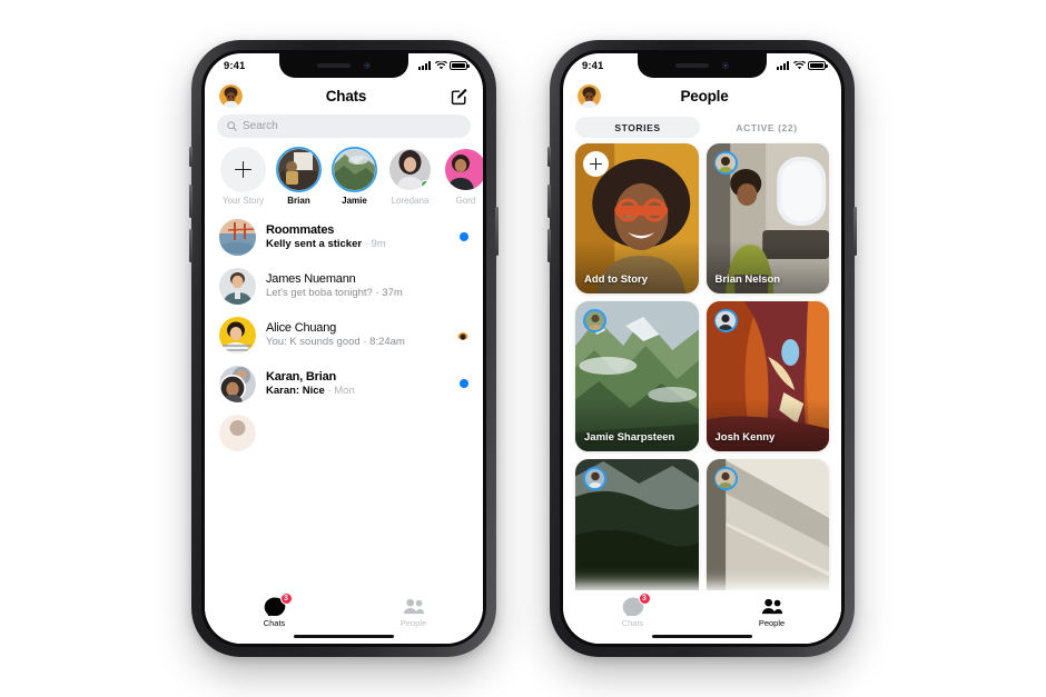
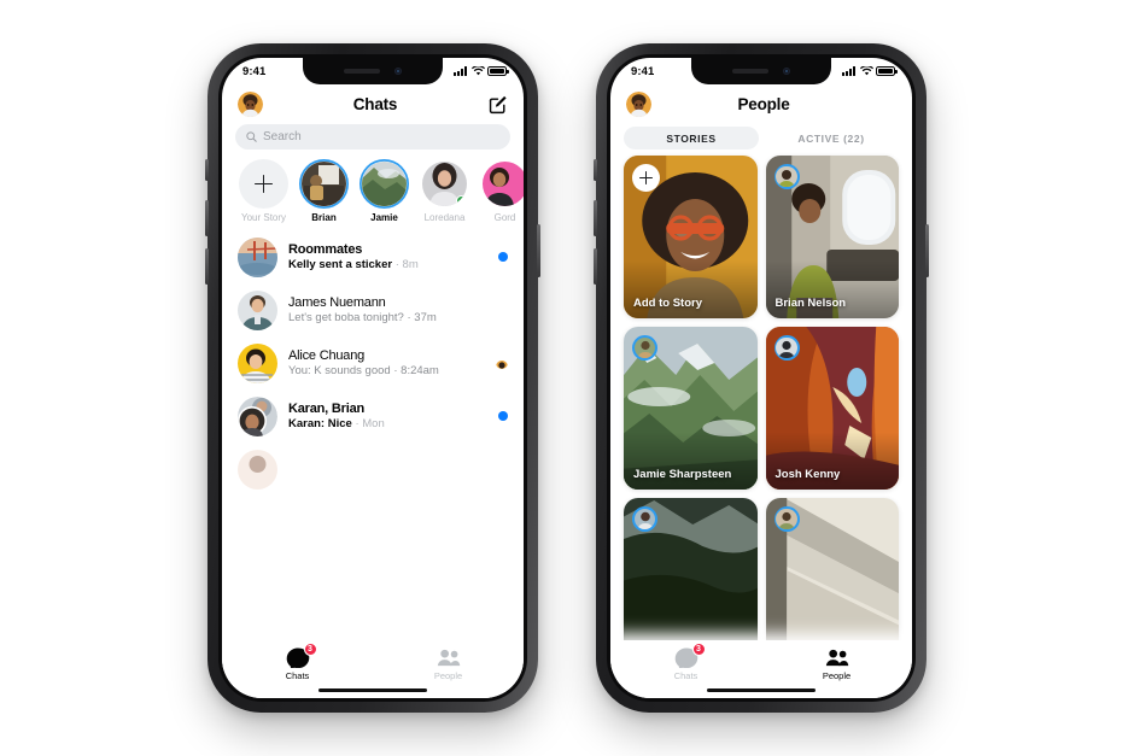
  9:41
  Chats
  Search
  Your Story
  Brian
  Jamie
  Loredana
  Gord
  Roommates
- Kelly sent a sticker · 9m
+ Kelly sent a sticker · 8m
  James Nuemann
  Let's get boba tonight? · 37m
  Alice Chuang
  You: K sounds good · 8:24am
  Karan, Brian
  Karan: Nice · Mon
  Chats
  People
  9:41
  People
  STORIES
  ACTIVE (22)
  Add to Story
  Brian Nelson
  Jamie Sharpsteen
  Josh Kenny
  Chats
  People
